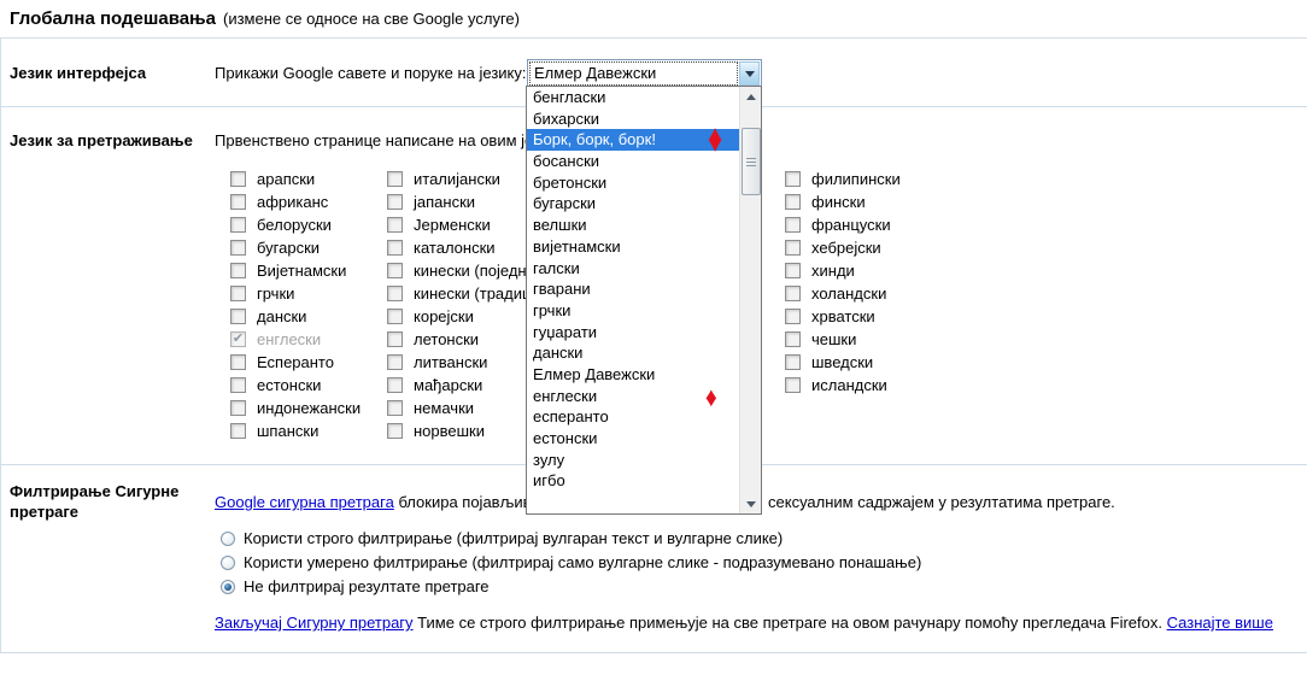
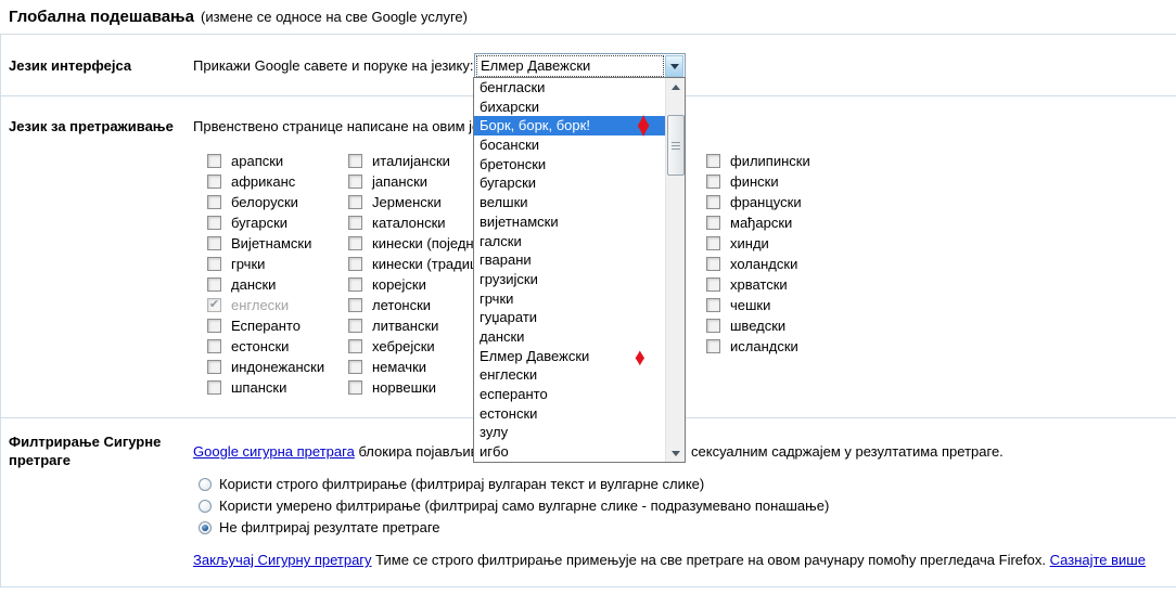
  Глобална подешавања (измене се односе на све Google услуге)
  Језик интерфејса
  Прикажи Google савете и поруке на језику:
  Елмер Давежски
  бенгласки
  бихарски
  Борк, борк, борк!
  босански
  бретонски
  бугарски
  велшки
  вијетнамски
  галски
  гварани
+ грузијски
  грчки
  гуџарати
  дански
  Елмер Давежски
  енглески
  есперанто
  естонски
  зулу
  игбо
  ♦
  ♦
  Језик за претраживање
  Првенствено странице написане на овим ј
  арапски
  африканс
  белоруски
  бугарски
  Вијетнамски
  грчки
  дански
  ✔ енглески
  Есперанто
  естонски
  индонежански
  шпански
  италијански
  јапански
  Јерменски
  каталонски
  кинески (поједн
  кинески (тради
  корејски
  летонски
  литвански
- мађарски
+ хебрејски
  немачки
  норвешки
  филипински
  фински
  француски
- хебрејски
+ мађарски
  хинди
  холандски
  хрватски
  чешки
  шведски
  исландски
  Филтрирање Сигурне претраге
  Google сигурна претрага блокира појављи
  сексуалним садржајем у резултатима претраге.
  Користи строго филтрирање (филтрирај вулгаран текст и вулгарне слике)
  Користи умерено филтрирање (филтрирај само вулгарне слике - подразумевано понашање)
  Не филтрирај резултате претраге
  Закључај Сигурну претрагу Тиме се строго филтрирање примењује на све претраге на овом рачунару помоћу прегледача Firefox. Сазнајте више
